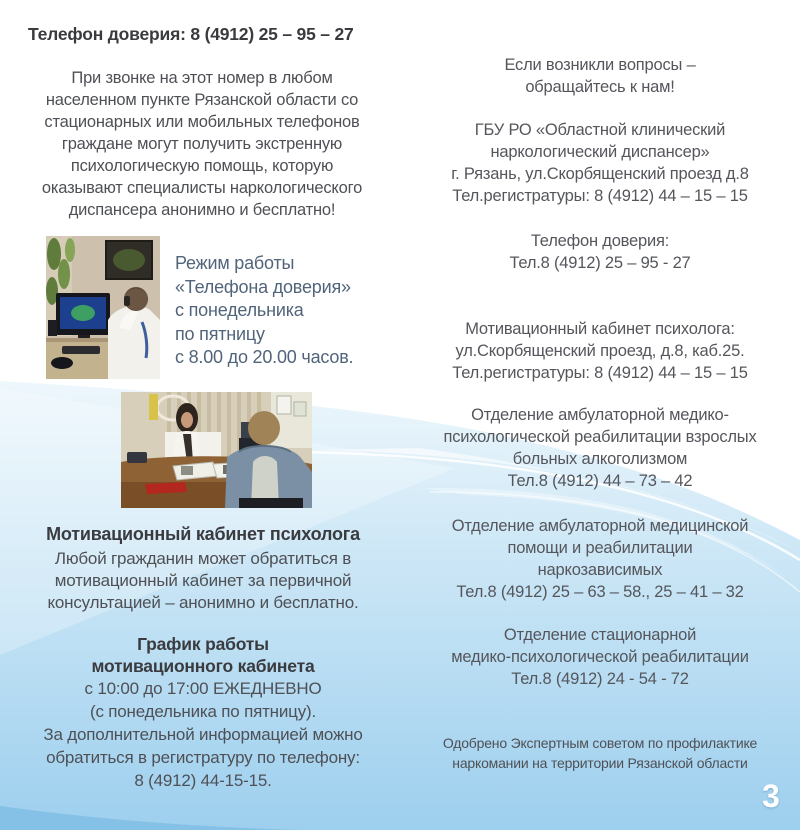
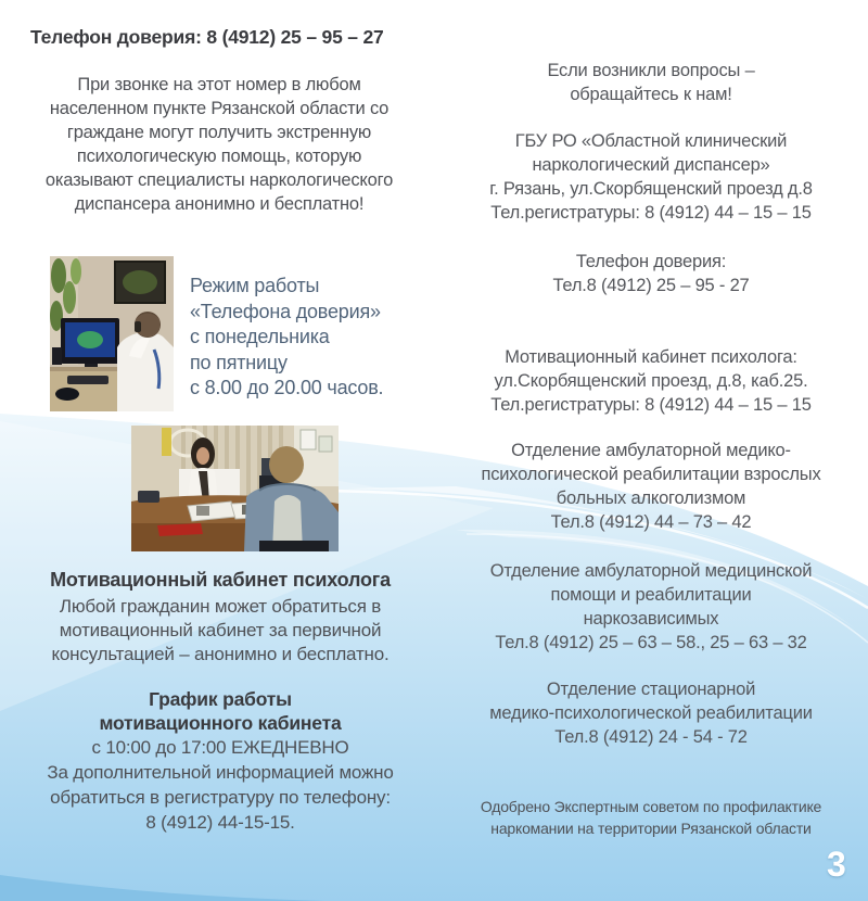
  Телефон доверия: 8 (4912) 25 – 95 – 27
  При звонке на этот номер в любом
  населенном пункте Рязанской области со
- стационарных или мобильных телефонов
  граждане могут получить экстренную
  психологическую помощь, которую
  оказывают специалисты наркологического
  диспансера анонимно и бесплатно!
  Режим работы
  «Телефона доверия»
  с понедельника
  по пятницу
  с 8.00 до 20.00 часов.
  Мотивационный кабинет психолога
  Любой гражданин может обратиться в
  мотивационный кабинет за первичной
  консультацией – анонимно и бесплатно.
  График работы
  мотивационного кабинета
  с 10:00 до 17:00 ЕЖЕДНЕВНО
- (с понедельника по пятницу).
  За дополнительной информацией можно
  обратиться в регистратуру по телефону:
  8 (4912) 44-15-15.
  Если возникли вопросы –
  обращайтесь к нам!
  ГБУ РО «Областной клинический
  наркологический диспансер»
  г. Рязань, ул.Скорбященский проезд д.8
  Тел.регистратуры: 8 (4912) 44 – 15 – 15
  Телефон доверия:
  Тел.8 (4912) 25 – 95 - 27
  Мотивационный кабинет психолога:
  ул.Скорбященский проезд, д.8, каб.25.
  Тел.регистратуры: 8 (4912) 44 – 15 – 15
  Отделение амбулаторной медико-
  психологической реабилитации взрослых
  больных алкоголизмом
  Тел.8 (4912) 44 – 73 – 42
  Отделение амбулаторной медицинской
  помощи и реабилитации
  наркозависимых
- Тел.8 (4912) 25 – 63 – 58., 25 – 41 – 32
+ Тел.8 (4912) 25 – 63 – 58., 25 – 63 – 32
  Отделение стационарной
  медико-психологической реабилитации
  Тел.8 (4912) 24 - 54 - 72
  Одобрено Экспертным советом по профилактике
  наркомании на территории Рязанской области
  3
